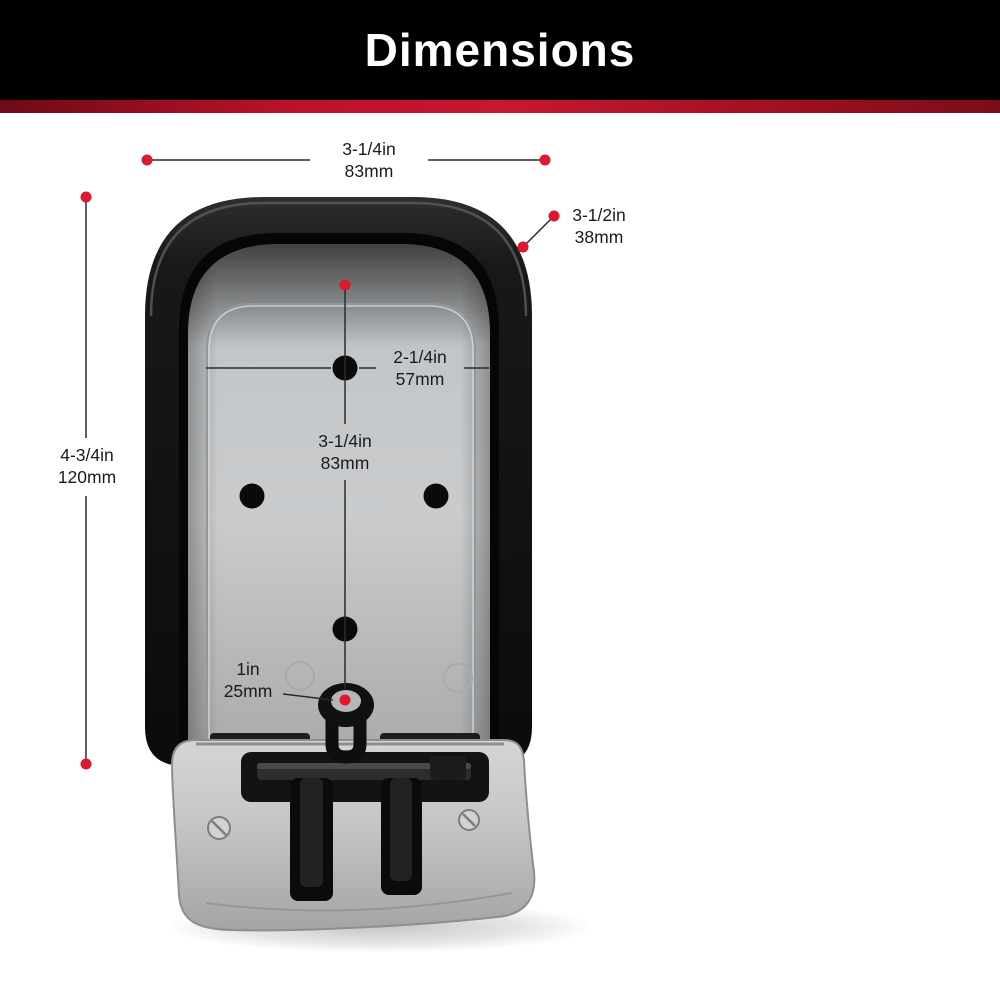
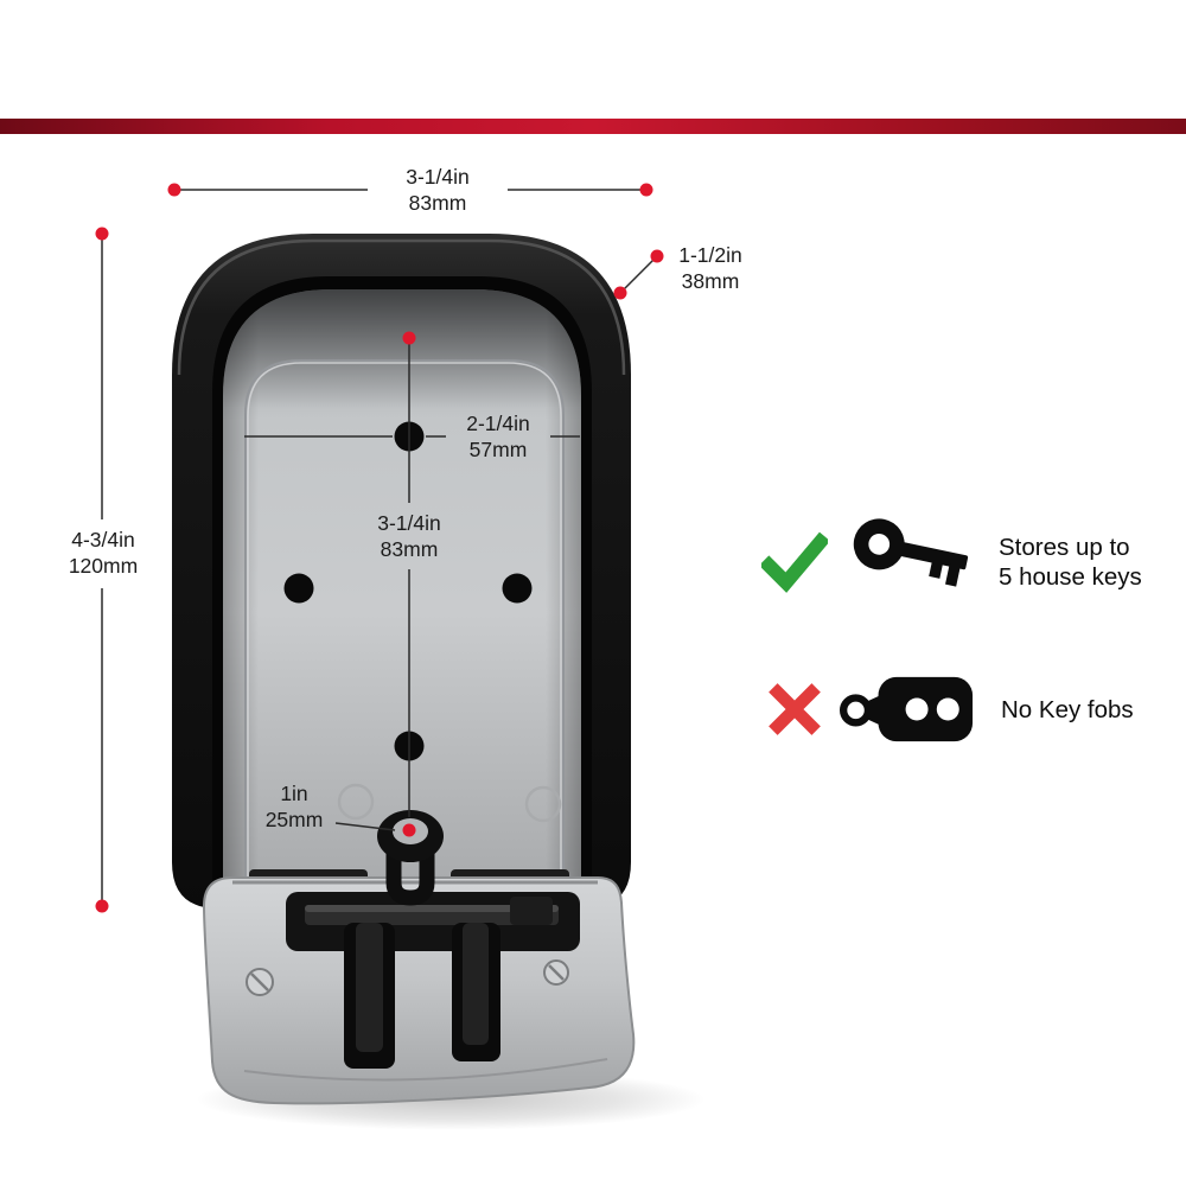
- Dimensions
  3-1/4in
  83mm
- 3-1/2in
+ 1-1/2in
  38mm
  4-3/4in
  120mm
  2-1/4in
  57mm
  3-1/4in
  83mm
  1in
  25mm
+ Stores up to
+ 5 house keys
+ No Key fobs
